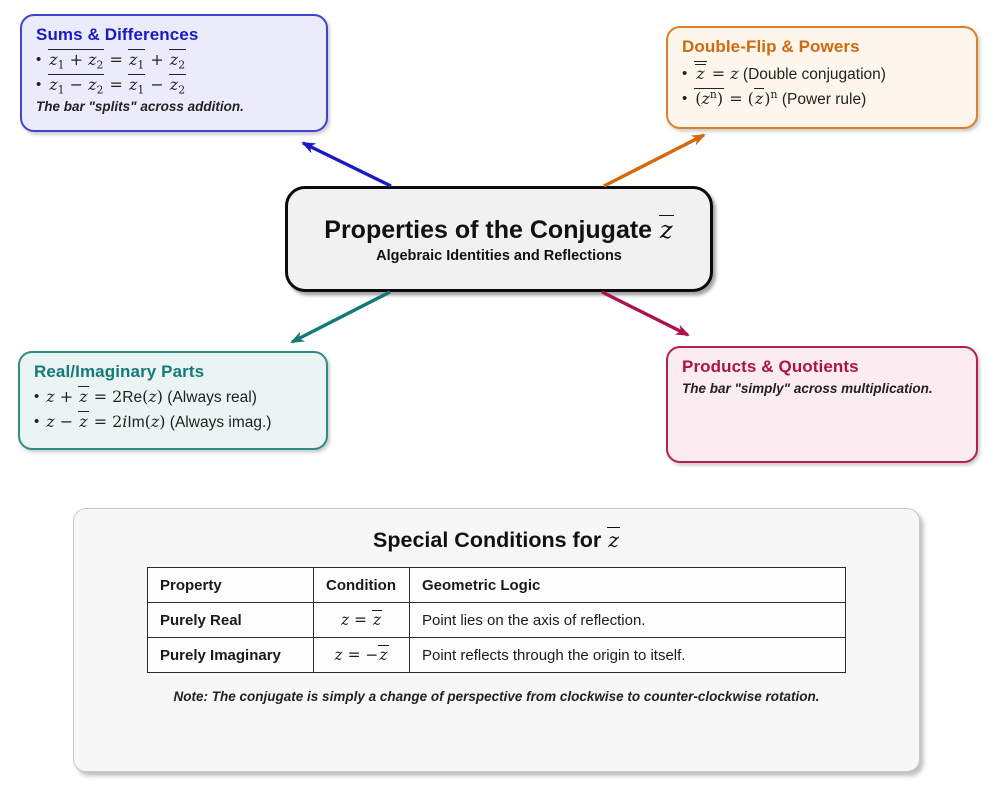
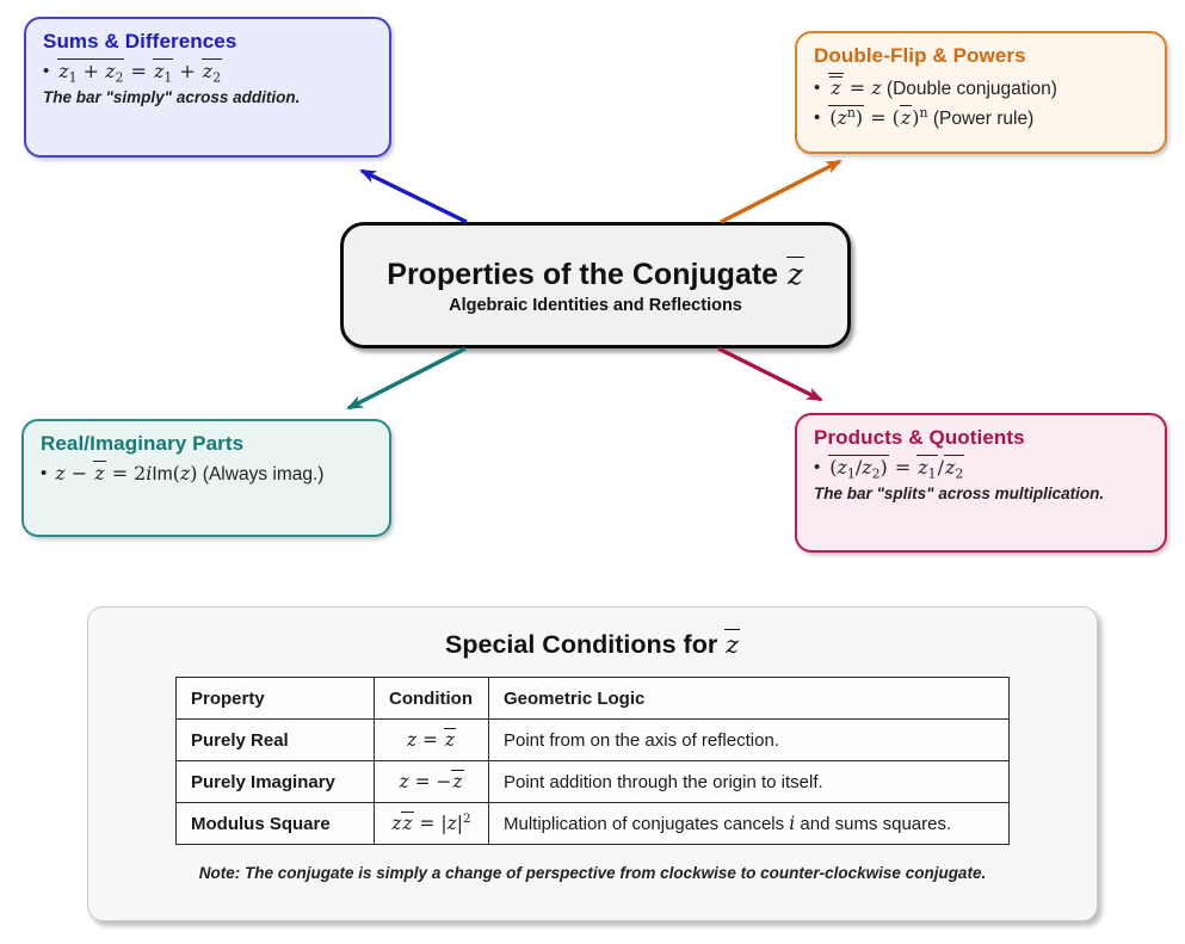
  Sums & Differences
  z1 + z2 = z1 + z2
- z1 − z2 = z1 − z2
- The bar "splits" across addition.
+ The bar "simply" across addition.
  Double-Flip & Powers
  z = z (Double conjugation)
  (zn) = (z)n (Power rule)
  Properties of the Conjugate z
  Algebraic Identities and Reflections
  Real/Imaginary Parts
- z + z = 2Re(z) (Always real)
  z − z = 2iIm(z) (Always imag.)
  Products & Quotients
+ (z1/z2) = z1/z2
- The bar "simply" across multiplication.
+ The bar "splits" across multiplication.
  Special Conditions for z
  Property	Condition	Geometric Logic
- Purely Real	z = z	Point lies on the axis of reflection.
+ Purely Real	z = z	Point from on the axis of reflection.
- Purely Imaginary	z = −z	Point reflects through the origin to itself.
+ Purely Imaginary	z = −z	Point addition through the origin to itself.
+ Modulus Square	zz = |z|2	Multiplication of conjugates cancels i and sums squares.
- Note: The conjugate is simply a change of perspective from clockwise to counter-clockwise rotation.
+ Note: The conjugate is simply a change of perspective from clockwise to counter-clockwise conjugate.
